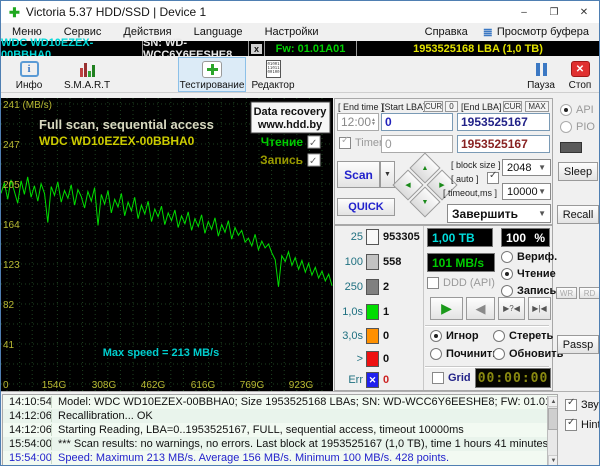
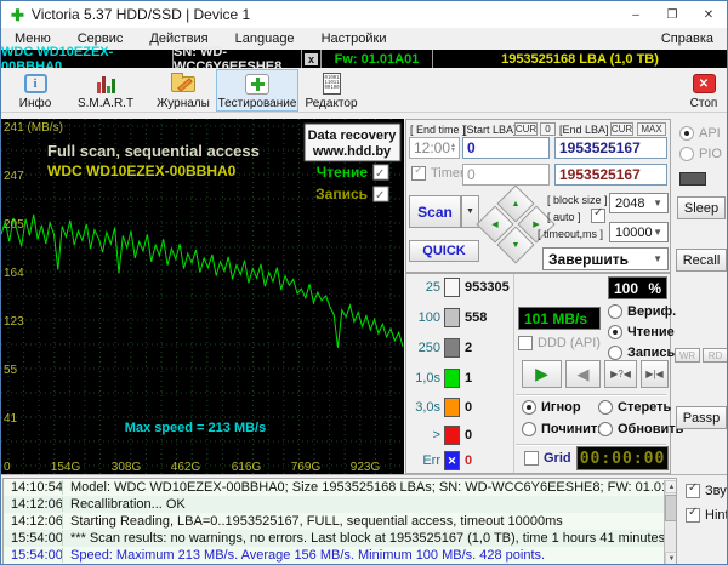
  ✚
  Victoria 5.37 HDD/SSD | Device 1
  –
  ❐
  ✕
  Меню
  Сервис
  Действия
  Language
  Настройки
  Справка
- ≣
- Просмотр буфера
  WDC WD10EZEX-00BBHA0
  SN: WD-WCC6Y6EESHE8
  x
  Fw: 01.01A01
  1953525168 LBA (1,0 TB)
  i
  Инфо
  S.M.A.R.T
+ Журналы
  Тестирование
  Редактор
- Пауза
  ✕
  Стоп
  241 (MB/s)
  247
  205
  164
  123
- 82
+ 55
  41
  0
  154G
  308G
  462G
  616G
  769G
  923G
  Full scan, sequential access
  WDC WD10EZEX-00BBHA0
  Data recovery
  www.hdd.by
  Чтение
  ✓
  Запись
  ✓
  Max speed = 213 MB/s
  [ End time ]
  [Start LBA
  CUR
  0
  [End LBA]
  CUR
  MAX
  12:00
  0
  1953525167
  Time
  0
  1953525167
  Scan
  QUICK
  [ block size ]
  [ auto ]
  2048
  ▼
  [ timeout,ms ]
  10000
  ▼
  Завершить
  ▼
  25
  953305
  100
  558
  250
  2
  1,0s
  1
  3,0s
  0
  >
  0
  Err
  ✕
  0
- 1,00 TB
  100
  %
  101 MB/s
  Вериф.
  Чтение
  Запись
  DDD (API)
  ▶
  ◀
  ▶?◀
  ▶|◀
  Игнор
  Стереть
  Починит
  Обновить
  Grid
  00:00:00
  API
  PIO
  Sleep
  Recall
  WR
  RD
  Passp
  14:10:54
  Model: WDC WD10EZEX-00BBHA0; Size 1953525168 LBAs; SN: WD-WCC6Y6EESHE8; FW: 01.0
  14:12:06
  Recallibration... OK
  14:12:06
  Starting Reading, LBA=0..1953525167, FULL, sequential access, timeout 10000ms
  15:54:00
  *** Scan results: no warnings, no errors. Last block at 1953525167 (1,0 TB), time 1 hours 41 minutes
  15:54:00
  Speed: Maximum 213 MB/s. Average 156 MB/s. Minimum 100 MB/s. 428 points.
  Зву
